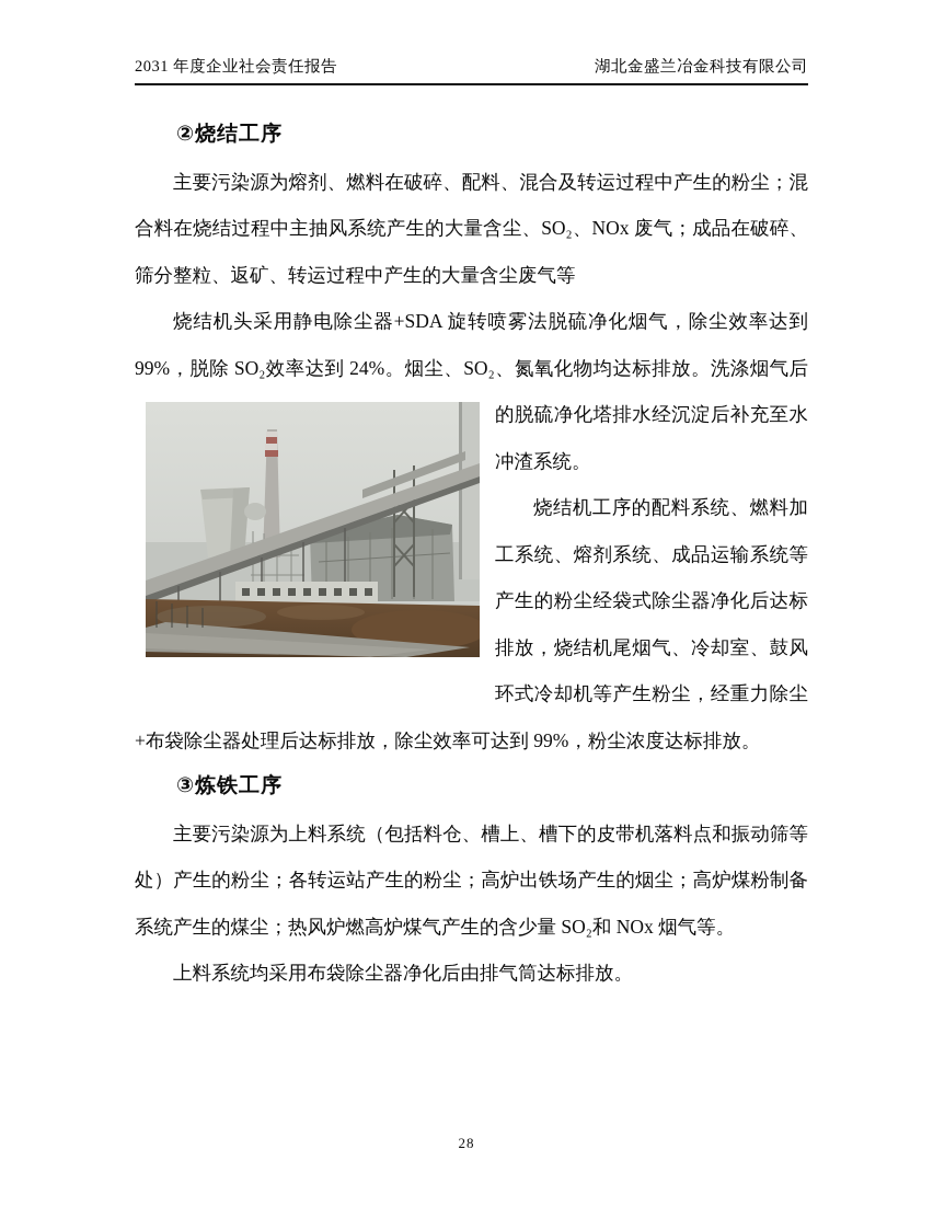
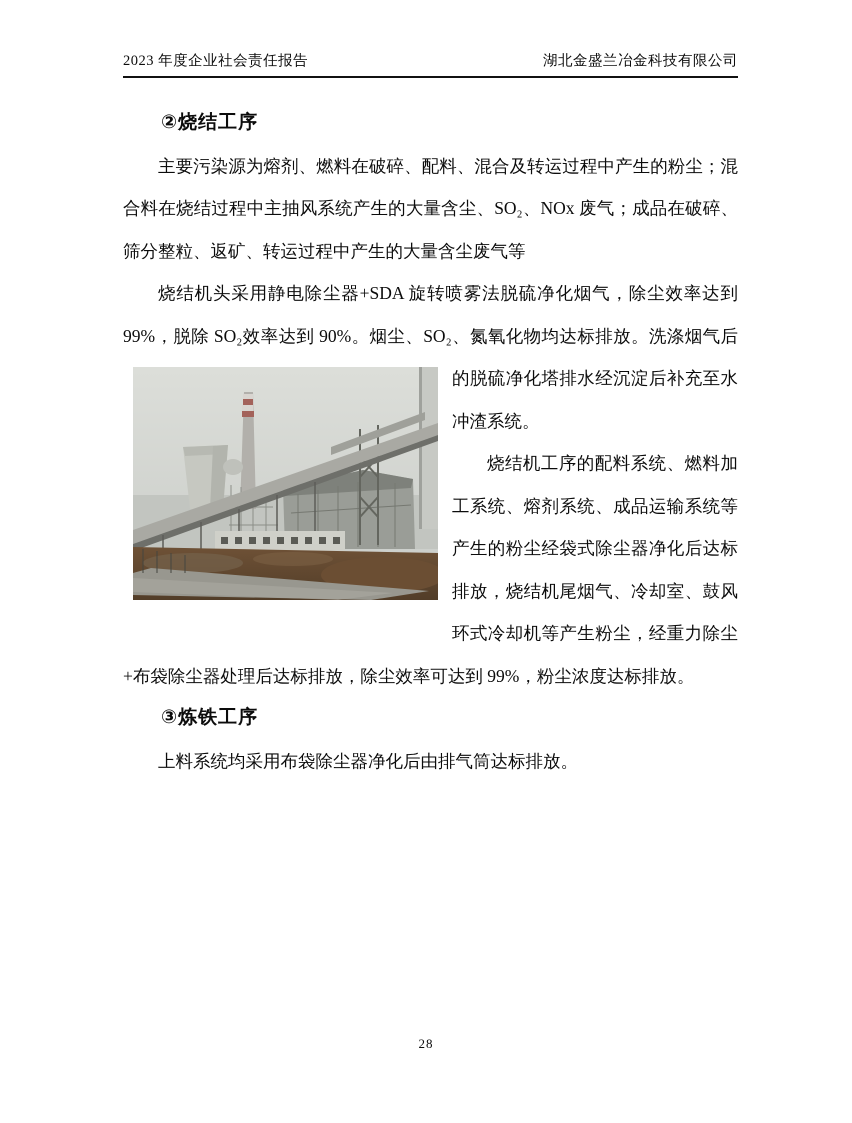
- 2031 年度企业社会责任报告
+ 2023 年度企业社会责任报告
  湖北金盛兰冶金科技有限公司
  ②烧结工序
  主要污染源为熔剂、燃料在破碎、配料、混合及转运过程中产生的粉尘；混合料在烧结过程中主抽风系统产生的大量含尘、SO₂、NOx 废气；成品在破碎、筛分整粒、返矿、转运过程中产生的大量含尘废气等
- 烧结机头采用静电除尘器+SDA 旋转喷雾法脱硫净化烟气，除尘效率达到 99%，脱除 SO₂效率达到 24%。烟尘、SO₂、氮氧化物均达标排 放。洗涤烟气后的脱硫净化塔排水经沉淀后补充至水冲渣系统。
+ 烧结机头采用静电除尘器+SDA 旋转喷雾法脱硫净化烟气，除尘效率达到 99%，脱除 SO₂效率达到 90%。烟尘、SO₂、氮氧化物均达标排 放。洗涤烟气后的脱硫净化塔排水经沉淀后补充至水冲渣系统。
  烧结机工序的配料系统、燃料加工系统、熔剂系统、成品运输系统等产生的粉尘经袋式除尘器净化后达标排放，烧结机尾烟气、冷却室、鼓风环式冷却机等产生粉尘，经重力除尘+布袋除尘器处理后达标排放，除尘效率可达到 99%，粉尘浓度达标排放。
  ③炼铁工序
- 主要污染源为上料系统（包括料仓、槽上、槽下的皮带机落料点和振动筛等处）产生的粉尘；各转运站产生的粉尘；高炉出铁场产生的烟尘；高炉煤粉制备系统产生的煤尘；热风炉燃高炉煤气产生的含少量 SO₂和 NOx 烟气等。
  上料系统均采用布袋除尘器净化后由排气筒达标排放。
  28
